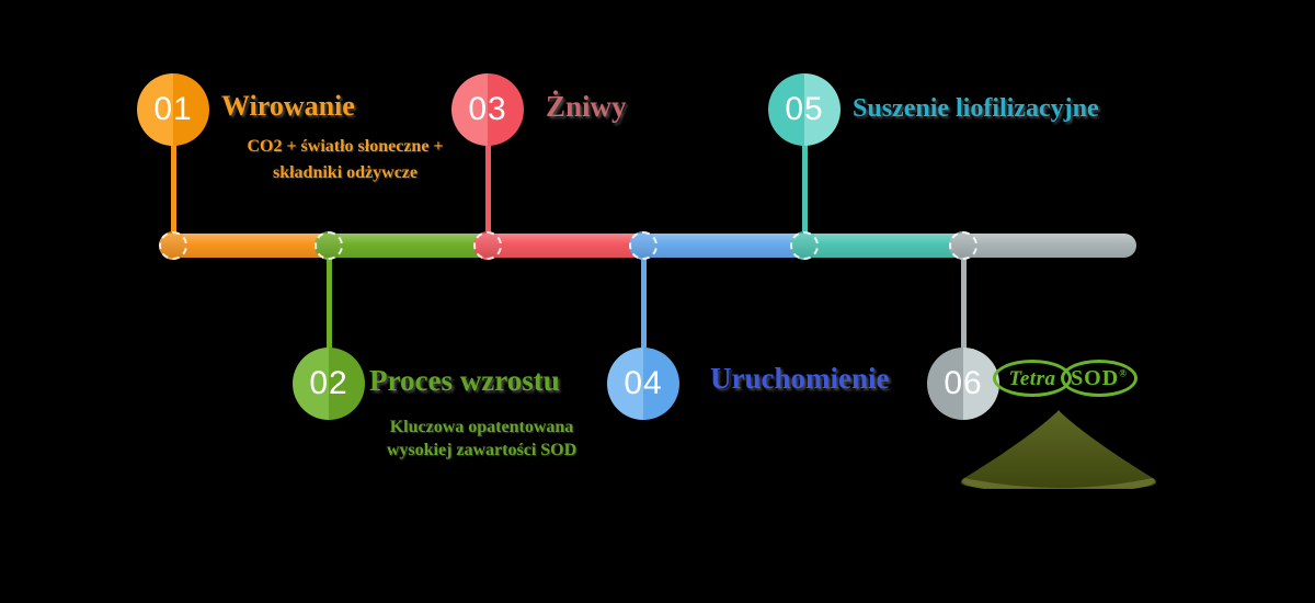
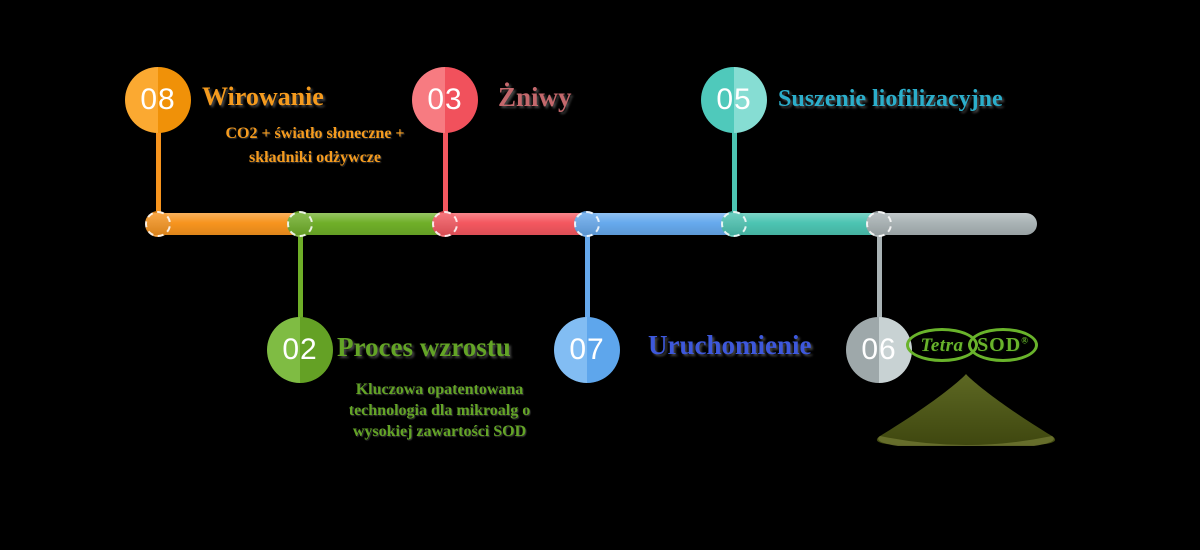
- 01
+ 08
  02
  03
- 04
+ 07
  05
  06
  Wirowanie
  CO2 + światło słoneczne +
  składniki odżywcze
  Proces wzrostu
  Kluczowa opatentowana
+ technologia dla mikroalg o
  wysokiej zawartości SOD
  Żniwy
  Uruchomienie
  Suszenie liofilizacyjne
  Tetra
  SOD®
